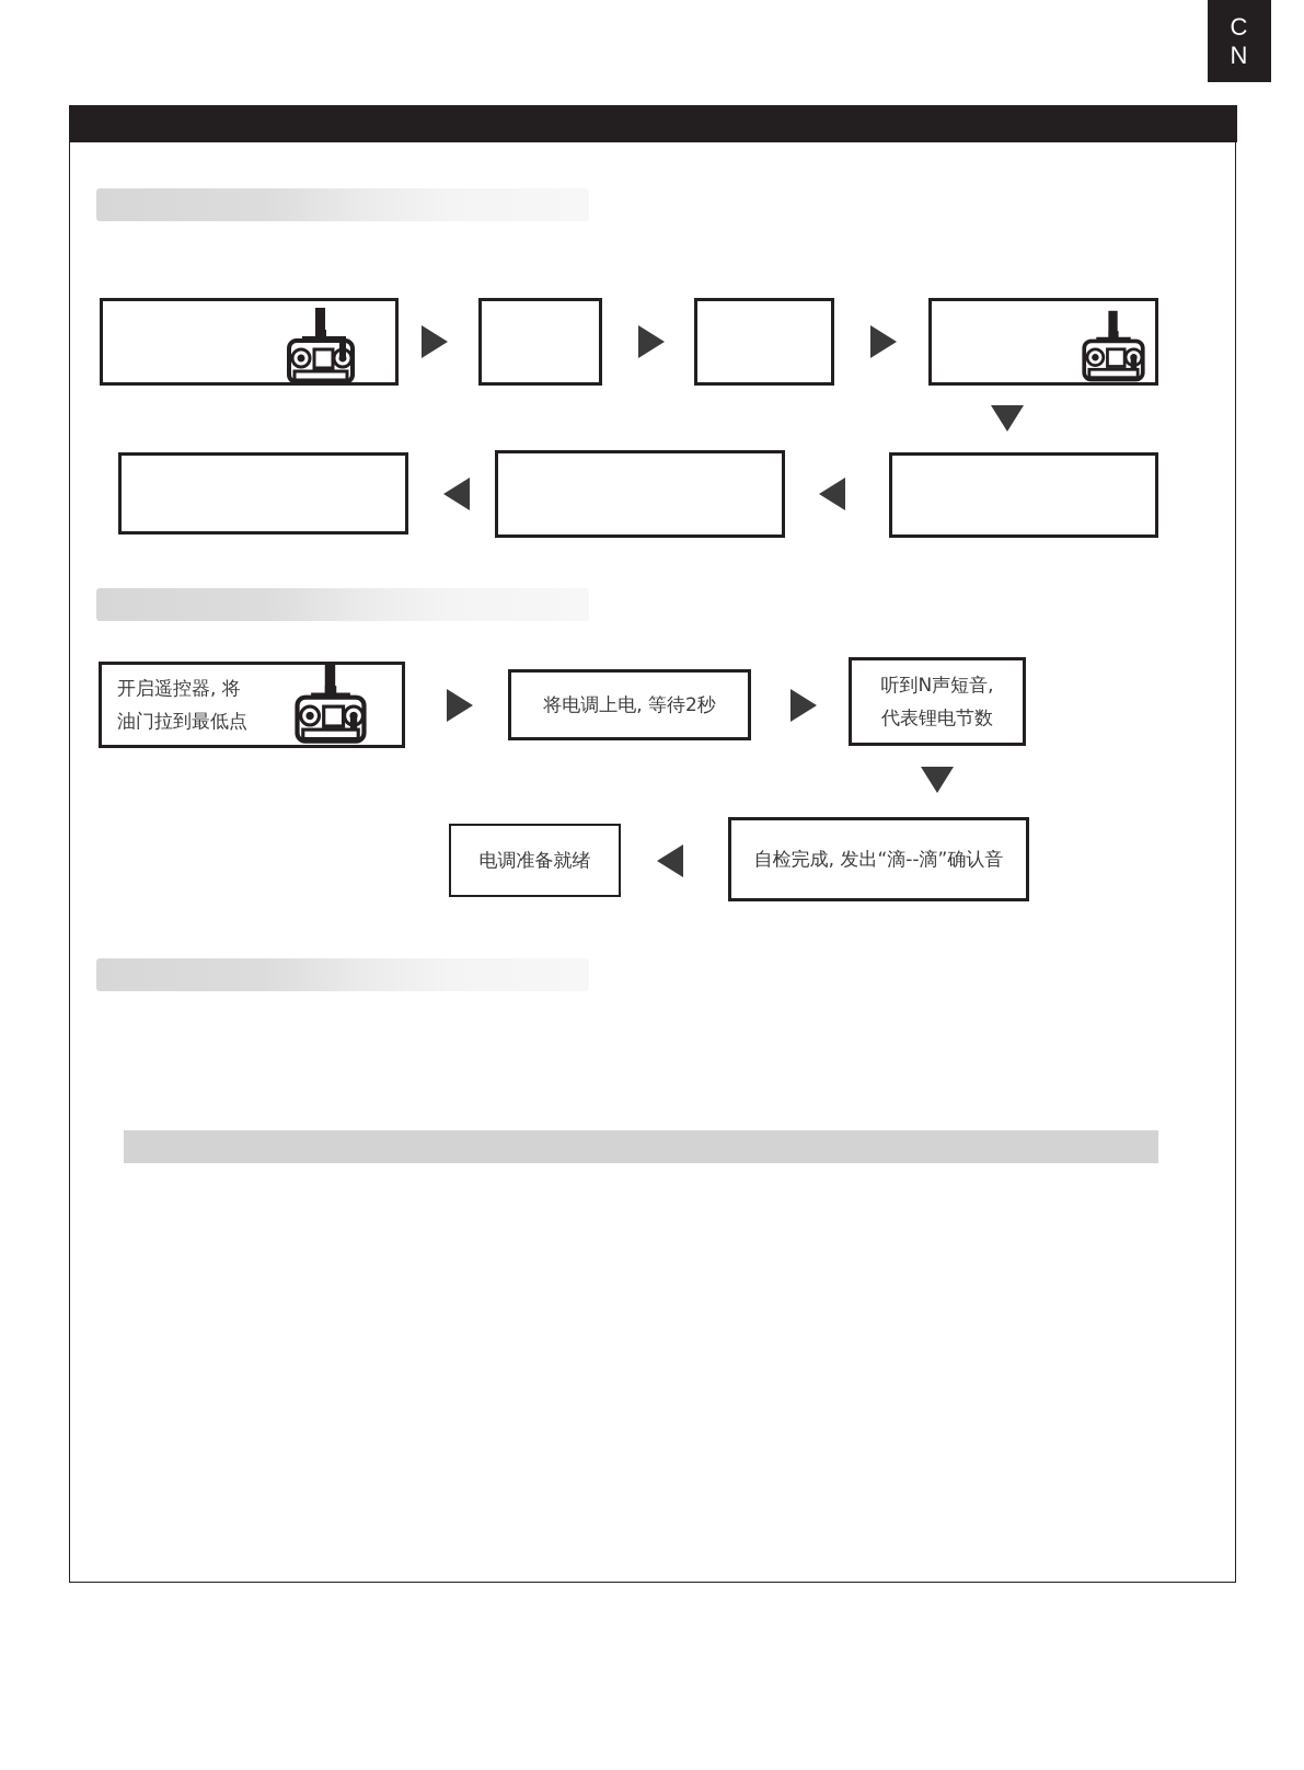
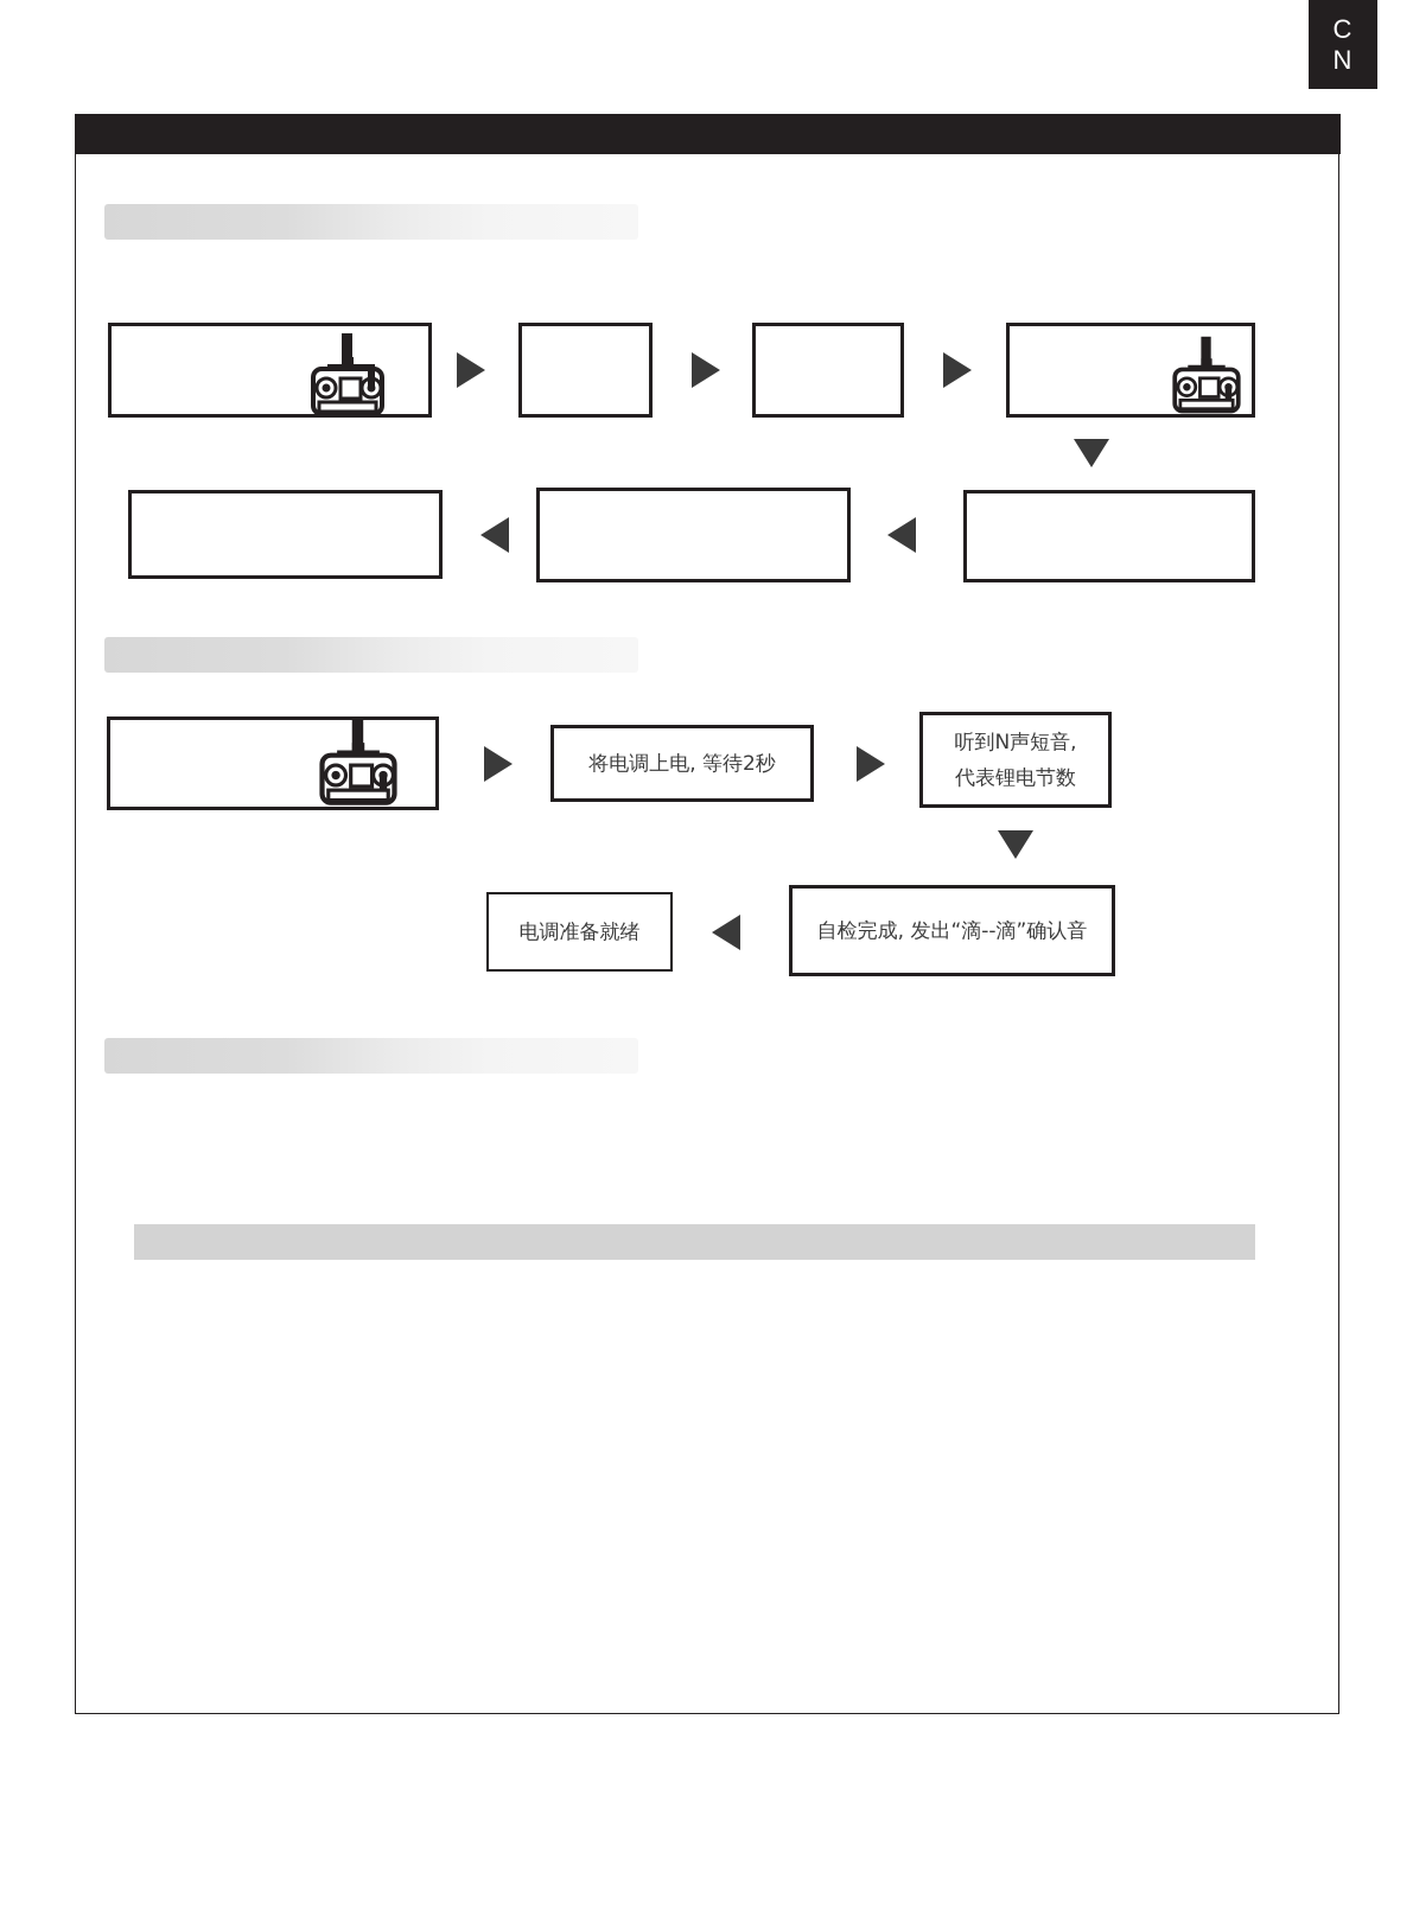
  C
  N
- 开启遥控器, 将
- 油门拉到最低点
  将电调上电, 等待2秒
  听到N声短音,
  代表锂电节数
  电调准备就绪
  自检完成, 发出“滴--滴”确认音
